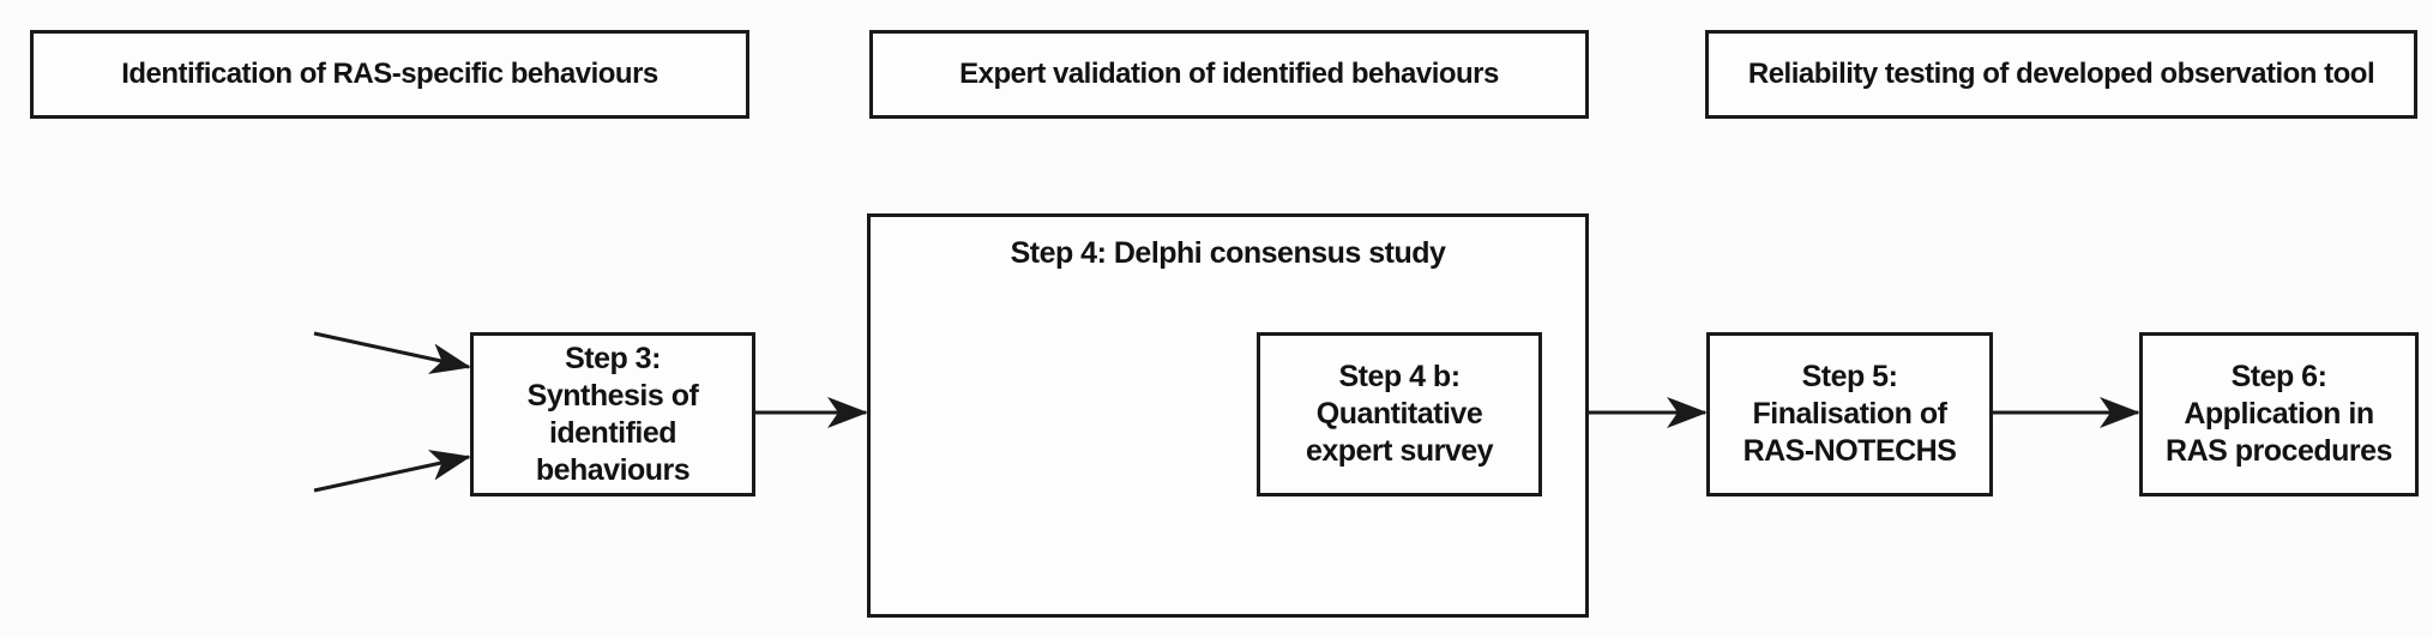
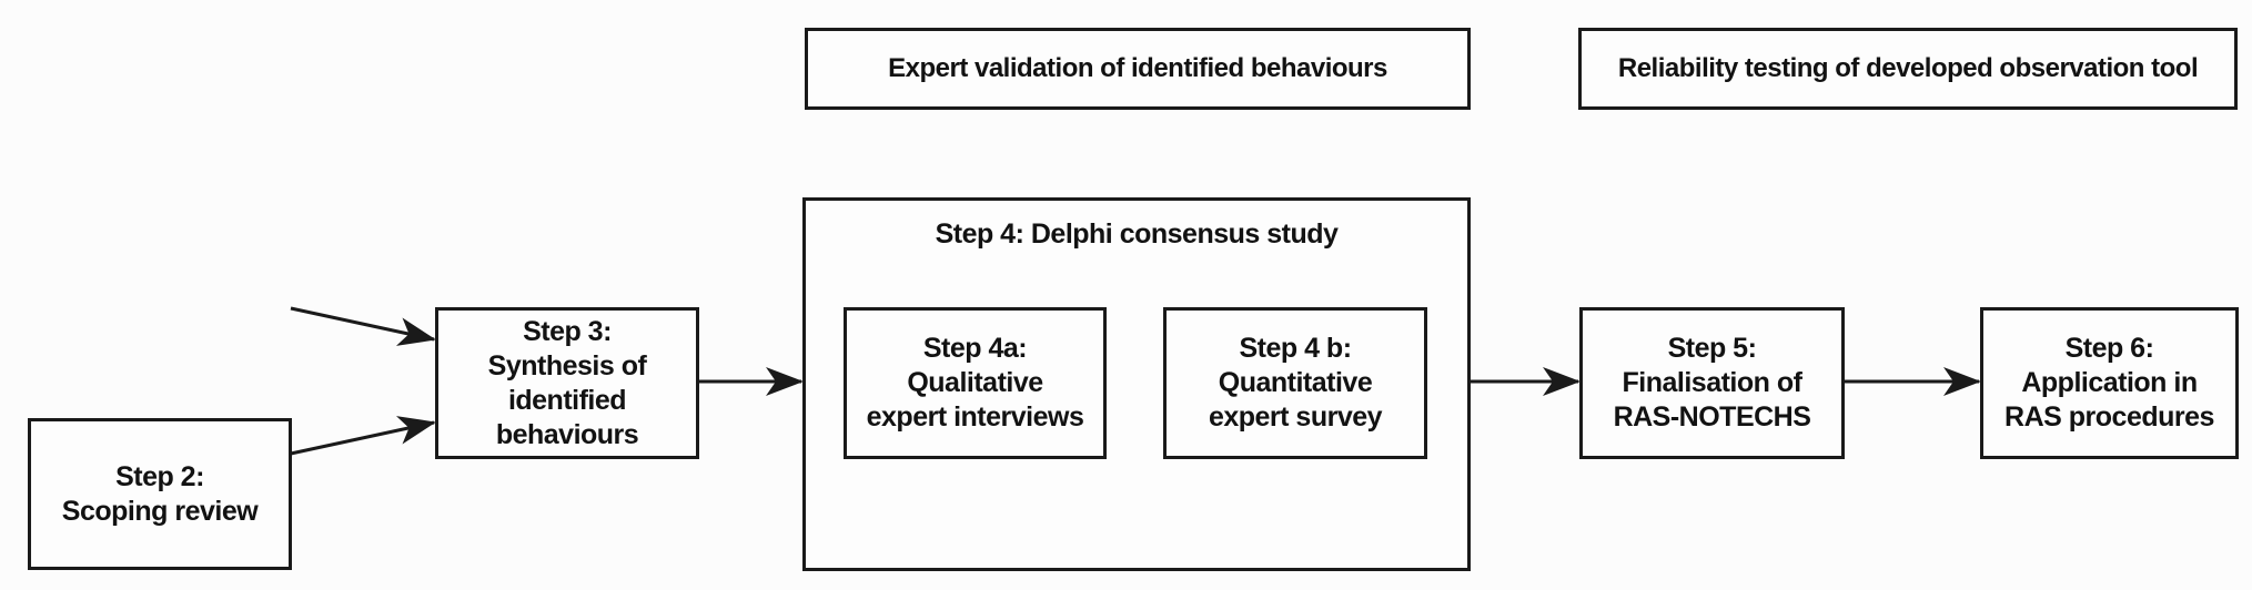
- Identification of RAS-specific behaviours
  Expert validation of identified behaviours
  Reliability testing of developed observation tool
+ Step 2:
+ Scoping review
  Step 3:
  Synthesis of
  identified
  behaviours
  Step 4: Delphi consensus study
+ Step 4a:
+ Qualitative
+ expert interviews
  Step 4 b:
  Quantitative
  expert survey
  Step 5:
  Finalisation of
  RAS-NOTECHS
  Step 6:
  Application in
  RAS procedures
